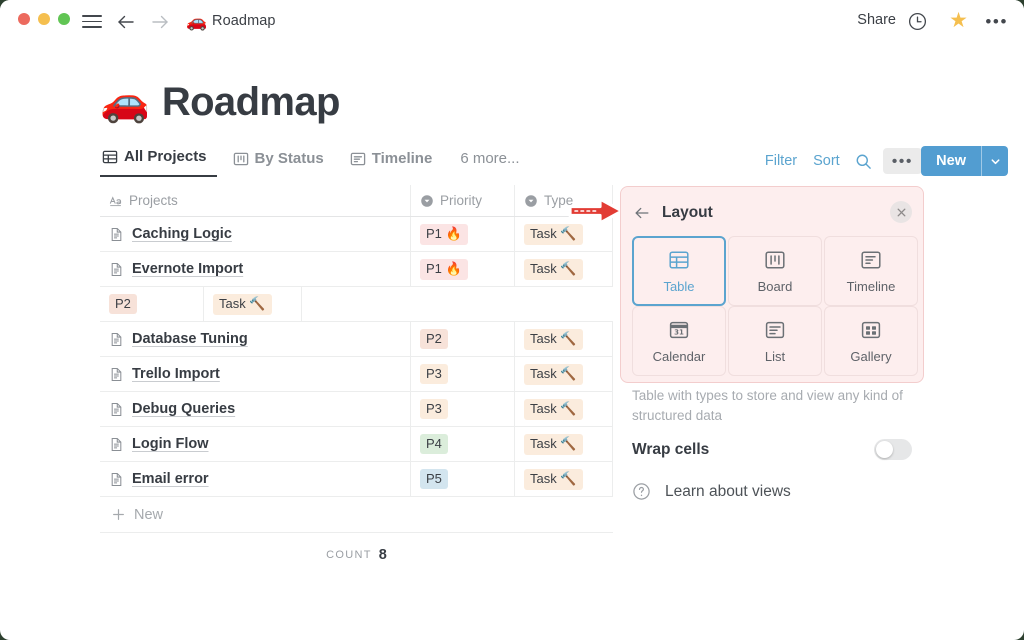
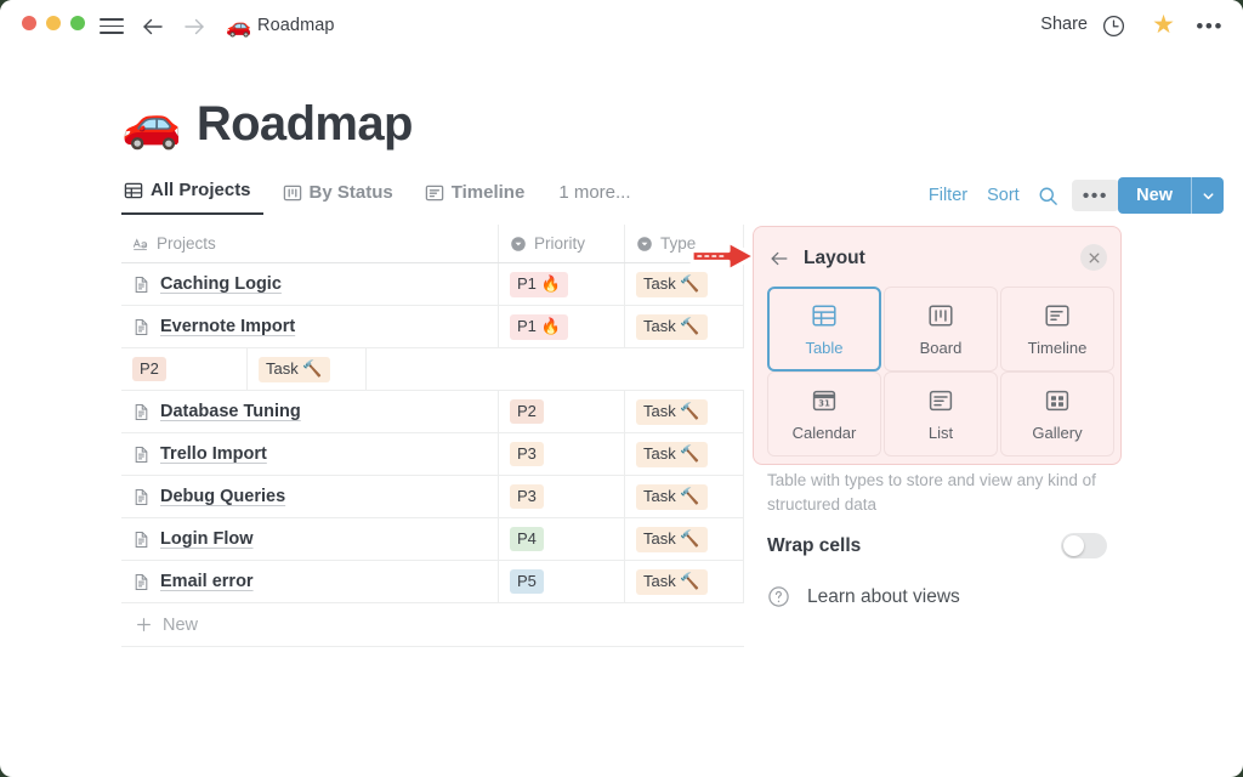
  🚗
  Roadmap
  Share
  ★
  •••
  🚗
  Roadmap
  All Projects
  By Status
  Timeline
- 6 more...
+ 1 more...
  Filter
  Sort
  •••
  New
  Projects
  Priority
  Type
  Caching Logic
  P1 🔥
  Task 🔨
  Evernote Import
  P1 🔥
  Task 🔨
  P2
  Task 🔨
  Database Tuning
  P2
  Task 🔨
  Trello Import
  P3
  Task 🔨
  Debug Queries
  P3
  Task 🔨
  Login Flow
  P4
  Task 🔨
  Email error
  P5
  Task 🔨
  New
- COUNT
- 8
  Layout
  Table
  Board
  Timeline
  31
  Calendar
  List
  Gallery
  Table with types to store and view any kind of structured data
  Wrap cells
  Learn about views
